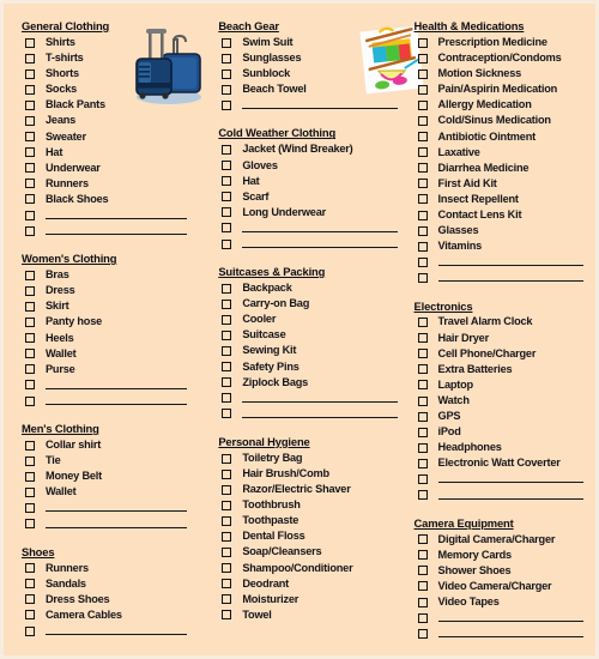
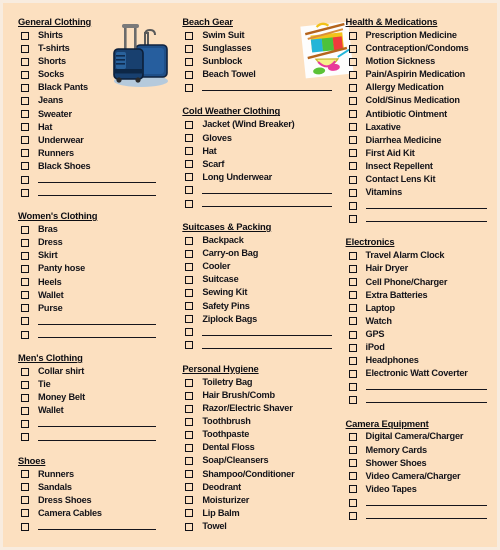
  General Clothing
  Shirts
  T-shirts
  Shorts
  Socks
  Black Pants
  Jeans
  Sweater
  Hat
  Underwear
  Runners
  Black Shoes
  Women's Clothing
  Bras
  Dress
  Skirt
  Panty hose
  Heels
  Wallet
  Purse
  Men's Clothing
  Collar shirt
  Tie
  Money Belt
  Wallet
  Shoes
  Runners
  Sandals
  Dress Shoes
  Camera Cables
  Beach Gear
  Swim Suit
  Sunglasses
  Sunblock
  Beach Towel
  Cold Weather Clothing
  Jacket (Wind Breaker)
  Gloves
  Hat
  Scarf
  Long Underwear
  Suitcases & Packing
  Backpack
  Carry-on Bag
  Cooler
  Suitcase
  Sewing Kit
  Safety Pins
  Ziplock Bags
  Personal Hygiene
  Toiletry Bag
  Hair Brush/Comb
  Razor/Electric Shaver
  Toothbrush
  Toothpaste
  Dental Floss
  Soap/Cleansers
  Shampoo/Conditioner
  Deodrant
  Moisturizer
+ Lip Balm
  Towel
  Health & Medications
  Prescription Medicine
  Contraception/Condoms
  Motion Sickness
  Pain/Aspirin Medication
  Allergy Medication
  Cold/Sinus Medication
  Antibiotic Ointment
  Laxative
  Diarrhea Medicine
  First Aid Kit
  Insect Repellent
  Contact Lens Kit
- Glasses
  Vitamins
  Electronics
  Travel Alarm Clock
  Hair Dryer
  Cell Phone/Charger
  Extra Batteries
  Laptop
  Watch
  GPS
  iPod
  Headphones
  Electronic Watt Coverter
  Camera Equipment
  Digital Camera/Charger
  Memory Cards
  Shower Shoes
  Video Camera/Charger
  Video Tapes
